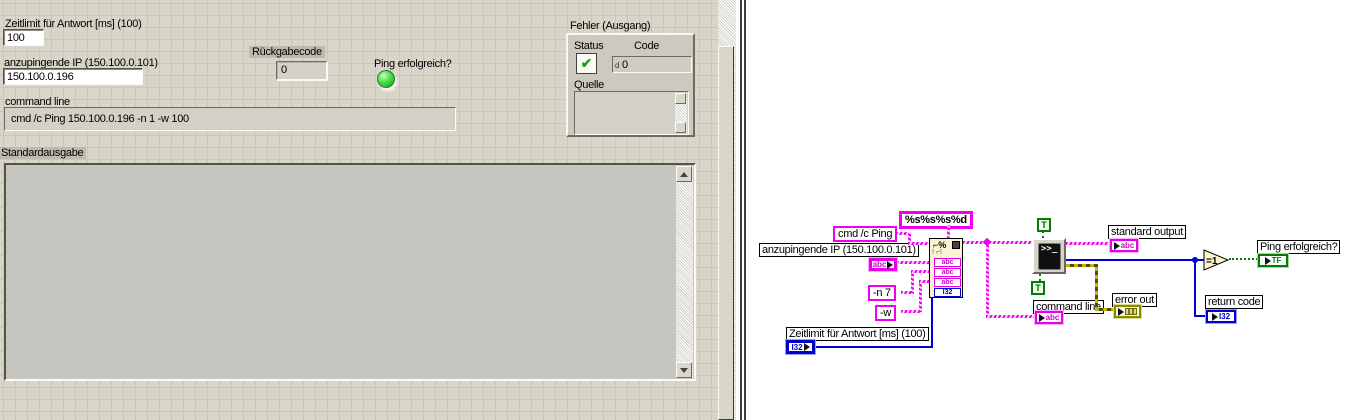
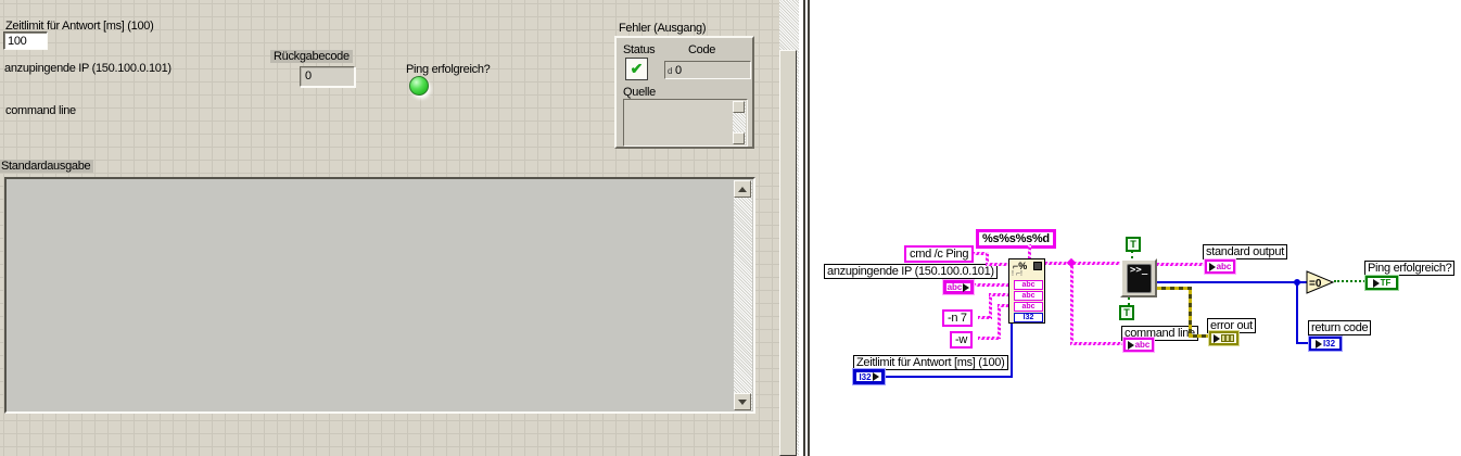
  Zeitlimit für Antwort [ms] (100)
  100
  anzupingende IP (150.100.0.101)
- 150.100.0.196
  command line
- cmd /c Ping 150.100.0.196 -n 1 -w 100
  Rückgabecode
  0
  Ping erfolgreich?
  Fehler (Ausgang)
  Status
  Code
  ✔
  d
  0
  Quelle
  Standardausgabe
  cmd /c Ping
  %s%s%s%d
  -n 7
  -w
  anzupingende IP (150.100.0.101)
  Zeitlimit für Antwort [ms] (100)
  standard output
  command lin
  error out
  return code
  Ping erfolgreich?
  abc
  I32
  abc
  abc
  TF
  I32
  T
  T
  ⌐%
  >>_
- =1
+ =0
